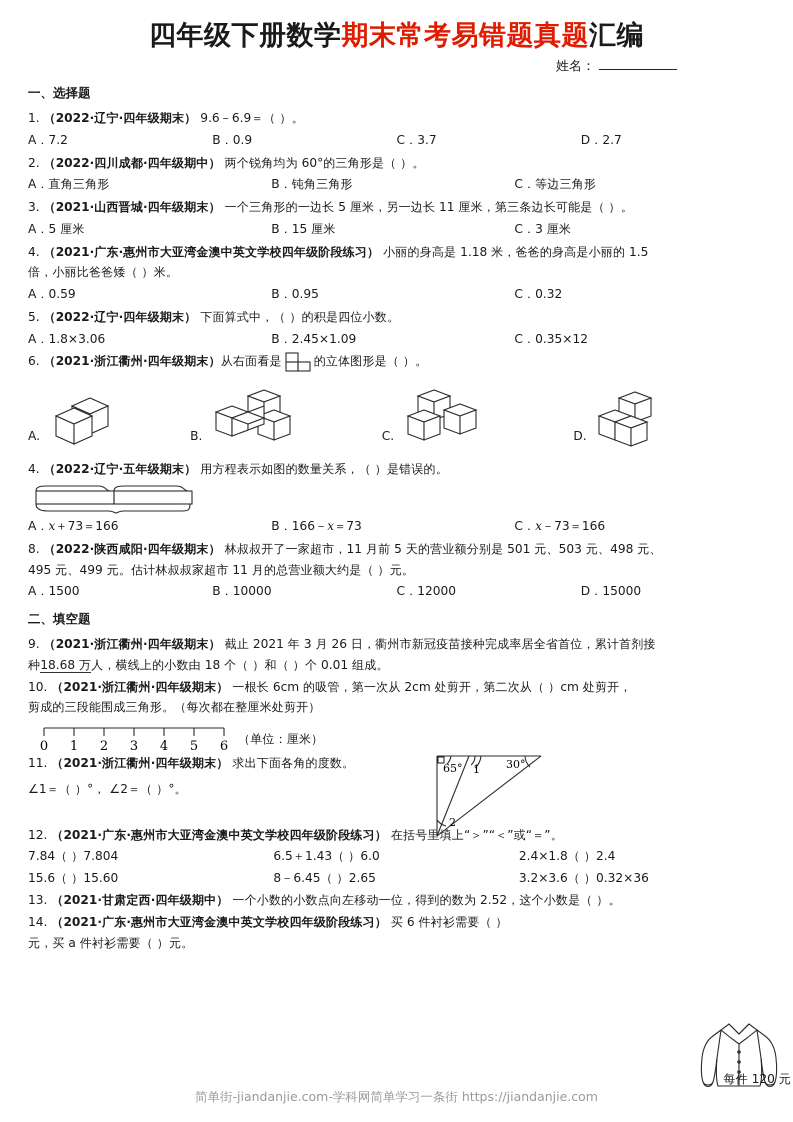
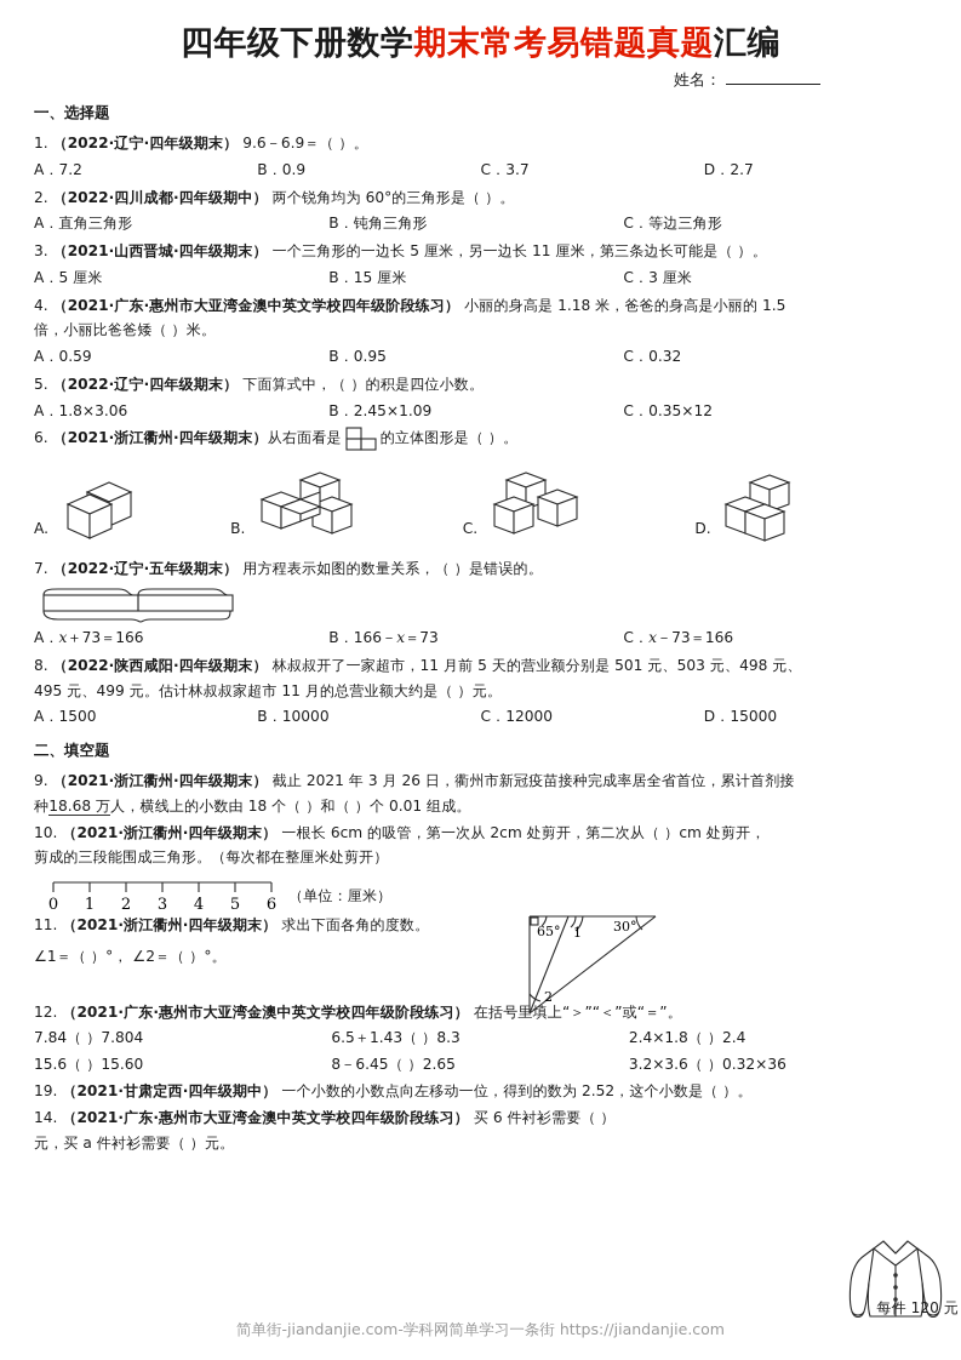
  四年级下册数学期末常考易错题真题汇编
  姓名：
  一、选择题
  1. （2022·辽宁·四年级期末） 9.6－6.9＝（ ）。
  A．7.2
  B．0.9
  C．3.7
  D．2.7
  2. （2022·四川成都·四年级期中） 两个锐角均为 60°的三角形是（ ）。
  A．直角三角形
  B．钝角三角形
  C．等边三角形
  3. （2021·山西晋城·四年级期末） 一个三角形的一边长 5 厘米，另一边长 11 厘米，第三条边长可能是（ ）。
  A．5 厘米
  B．15 厘米
  C．3 厘米
  4. （2021·广东·惠州市大亚湾金澳中英文学校四年级阶段练习） 小丽的身高是 1.18 米，爸爸的身高是小丽的 1.5
  倍，小丽比爸爸矮（ ）米。
  A．0.59
  B．0.95
  C．0.32
  5. （2022·辽宁·四年级期末） 下面算式中，（ ）的积是四位小数。
  A．1.8×3.06
  B．2.45×1.09
  C．0.35×12
  6.
  （2021·浙江衢州·四年级期末）
  从右面看是
  的立体图形是（ ）。
  A.
  B.
  C.
  D.
- 4. （2022·辽宁·五年级期末） 用方程表示如图的数量关系，（ ）是错误的。
+ 7. （2022·辽宁·五年级期末） 用方程表示如图的数量关系，（ ）是错误的。
  A．x＋73＝166
  B．166－x＝73
  C．x－73＝166
  8. （2022·陕西咸阳·四年级期末） 林叔叔开了一家超市，11 月前 5 天的营业额分别是 501 元、503 元、498 元、
  495 元、499 元。估计林叔叔家超市 11 月的总营业额大约是（ ）元。
  A．1500
  B．10000
  C．12000
  D．15000
  二、填空题
  9. （2021·浙江衢州·四年级期末） 截止 2021 年 3 月 26 日，衢州市新冠疫苗接种完成率居全省首位，累计首剂接
  种18.68 万人，横线上的小数由 18 个（ ）和（ ）个 0.01 组成。
  10. （2021·浙江衢州·四年级期末） 一根长 6cm 的吸管，第一次从 2cm 处剪开，第二次从（ ）cm 处剪开，
  剪成的三段能围成三角形。（每次都在整厘米处剪开）
  0
  1
  2
  3
  4
  5
  6
  （单位：厘米）
  11. （2021·浙江衢州·四年级期末） 求出下面各角的度数。
  ∠1＝（ ）°， ∠2＝（ ）°。
  65°
  1
  30°
  2
  12. （2021·广东·惠州市大亚湾金澳中英文学校四年级阶段练习） 在括号里填上“＞”“＜”或“＝”。
  7.84（ ）7.804
- 6.5＋1.43（ ）6.0
+ 6.5＋1.43（ ）8.3
  2.4×1.8（ ）2.4
  15.6（ ）15.60
  8－6.45（ ）2.65
  3.2×3.6（ ）0.32×36
- 13. （2021·甘肃定西·四年级期中） 一个小数的小数点向左移动一位，得到的数为 2.52，这个小数是（ ）。
+ 19. （2021·甘肃定西·四年级期中） 一个小数的小数点向左移动一位，得到的数为 2.52，这个小数是（ ）。
  14. （2021·广东·惠州市大亚湾金澳中英文学校四年级阶段练习） 买 6 件衬衫需要（ ）
  元，买 a 件衬衫需要（ ）元。
  每件 120 元
  简单街-jiandanjie.com-学科网简单学习一条街 https://jiandanjie.com
